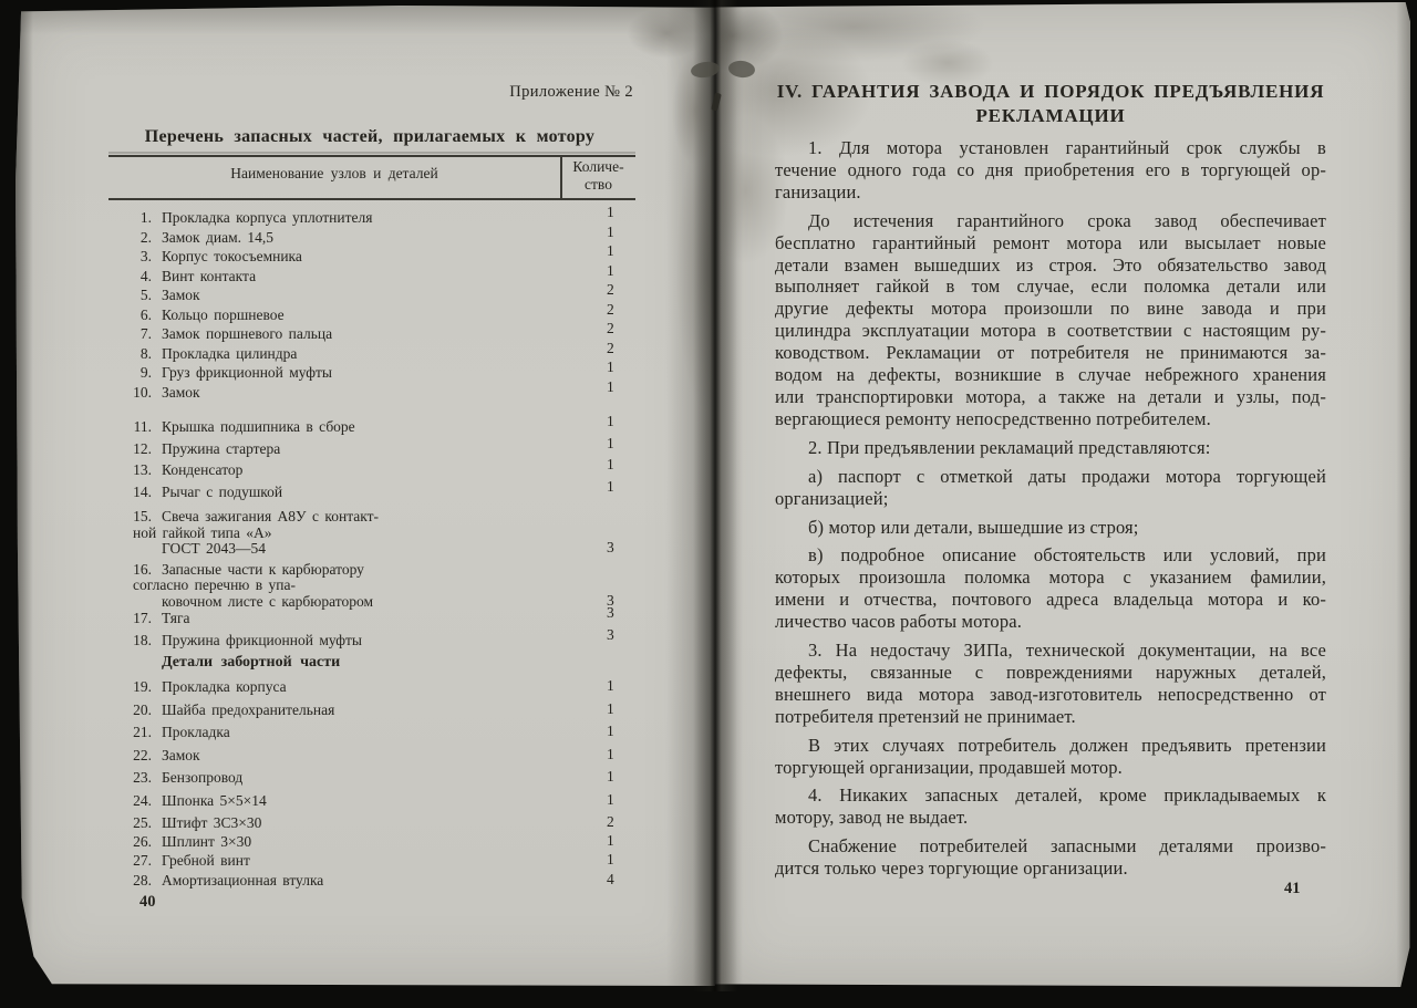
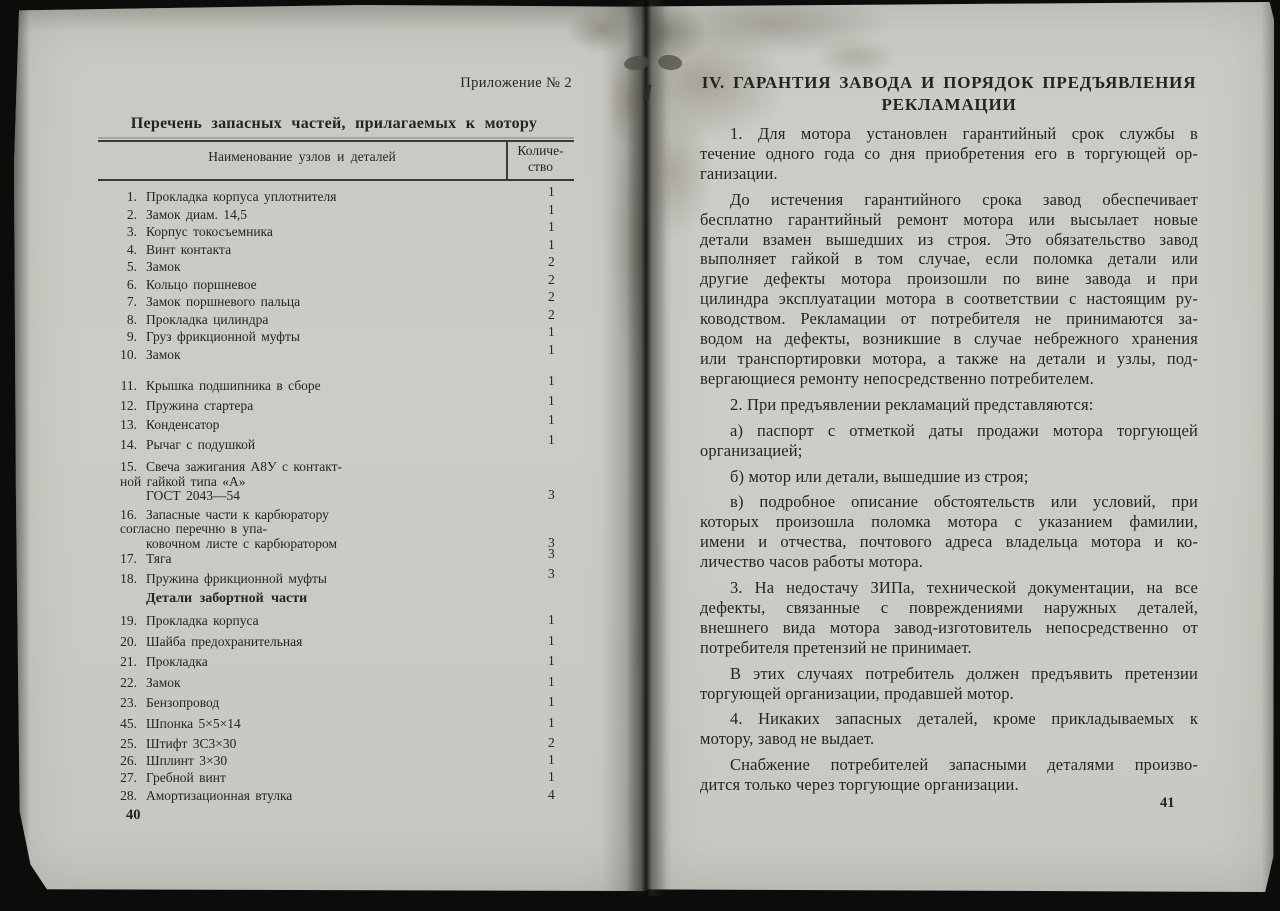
  Приложение № 2
  Перечень запасных частей, прилагаемых к мотору
  Наименование узлов и деталей
  Количе-
  ство
  1.
  Прокладка корпуса уплотнителя
  1
  2.
  Замок диам. 14,5
  1
  3.
  Корпус токосъемника
  1
  4.
  Винт контакта
  1
  5.
  Замок
  2
  6.
  Кольцо поршневое
  2
  7.
  Замок поршневого пальца
  2
  8.
  Прокладка цилиндра
  2
  9.
  Груз фрикционной муфты
  1
  10.
  Замок
  1
  11.
  Крышка подшипника в сборе
  1
  12.
  Пружина стартера
  1
  13.
  Конденсатор
  1
  14.
  Рычаг с подушкой
  1
  15.
  Свеча зажигания А8У с контакт-
  ной гайкой типа «А»
  ГОСТ 2043—54
  3
  16.
  Запасные части к карбюратору
  согласно перечню в упа-
  ковочном листе с карбюратором
  3
  17.
  Тяга
  3
  18.
  Пружина фрикционной муфты
  3
  Детали забортной части
  19.
  Прокладка корпуса
  1
  20.
  Шайба предохранительная
  1
  21.
  Прокладка
  1
  22.
  Замок
  1
  23.
  Бензопровод
  1
- 24.
+ 45.
  Шпонка 5×5×14
  1
  25.
  Штифт 3С3×30
  2
  26.
  Шплинт 3×30
  1
  27.
  Гребной винт
  1
  28.
  Амортизационная втулка
  4
  40
  IV. ГАРАНТИЯ ЗАВОДА И ПОРЯДОК ПРЕДЪЯВЛЕНИЯ
  РЕКЛАМАЦИИ
  1. Для мотора установлен гарантийный срок службы в
  течение одного года со дня приобретения его в торгующей ор-
  ганизации.
  До истечения гарантийного срока завод обеспечивает
  бесплатно гарантийный ремонт мотора или высылает новые
  детали взамен вышедших из строя. Это обязательство завод
  выполняет гайкой в том случае, если поломка детали или
  другие дефекты мотора произошли по вине завода и при
  цилиндра эксплуатации мотора в соответствии с настоящим ру-
  ководством. Рекламации от потребителя не принимаются за-
  водом на дефекты, возникшие в случае небрежного хранения
  или транспортировки мотора, а также на детали и узлы, под-
  вергающиеся ремонту непосредственно потребителем.
  2. При предъявлении рекламаций представляются:
  а) паспорт с отметкой даты продажи мотора торгующей
  организацией;
  б) мотор или детали, вышедшие из строя;
  в) подробное описание обстоятельств или условий, при
  которых произошла поломка мотора с указанием фамилии,
  имени и отчества, почтового адреса владельца мотора и ко-
  личество часов работы мотора.
  3. На недостачу ЗИПа, технической документации, на все
  дефекты, связанные с повреждениями наружных деталей,
  внешнего вида мотора завод-изготовитель непосредственно от
  потребителя претензий не принимает.
  В этих случаях потребитель должен предъявить претензии
  торгующей организации, продавшей мотор.
  4. Никаких запасных деталей, кроме прикладываемых к
  мотору, завод не выдает.
  Снабжение потребителей запасными деталями произво-
  дится только через торгующие организации.
  41
